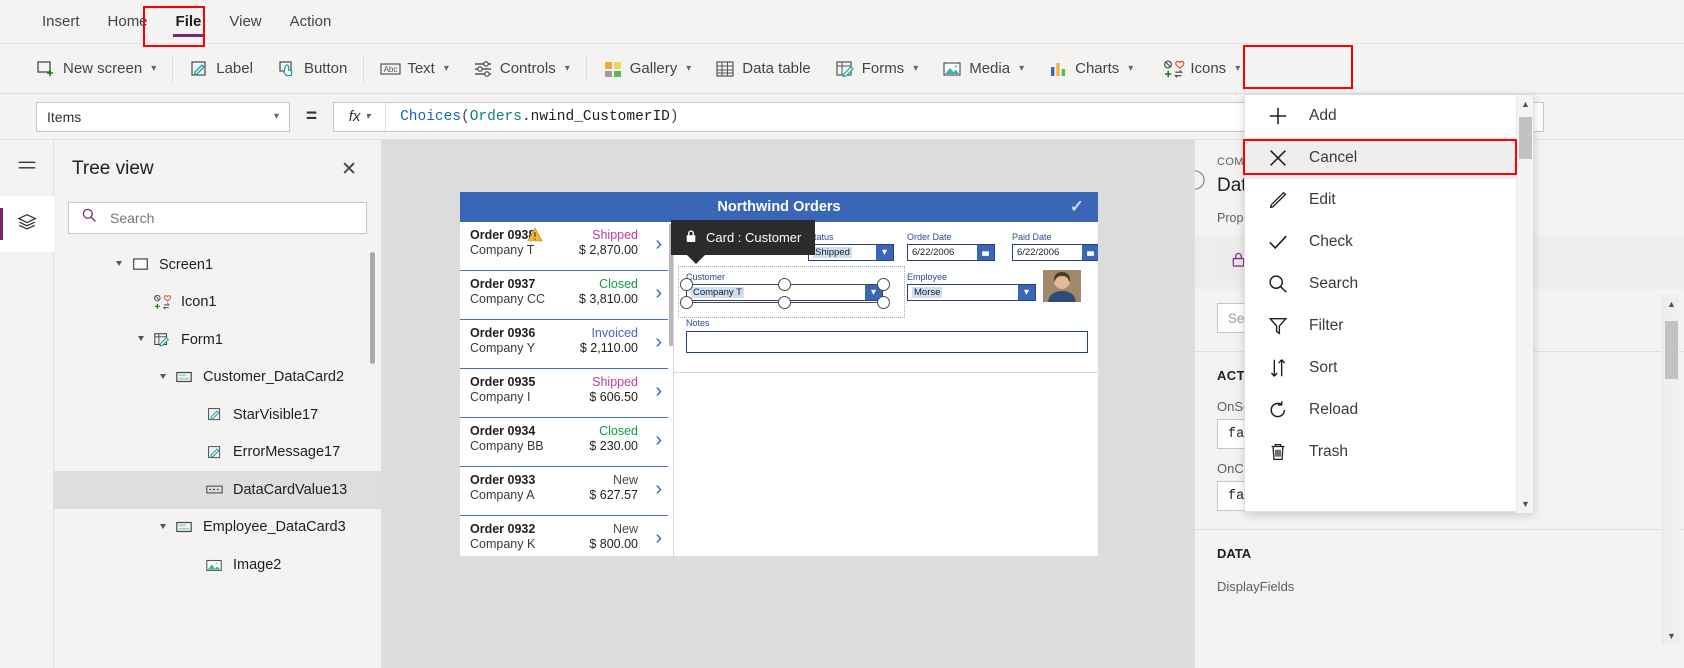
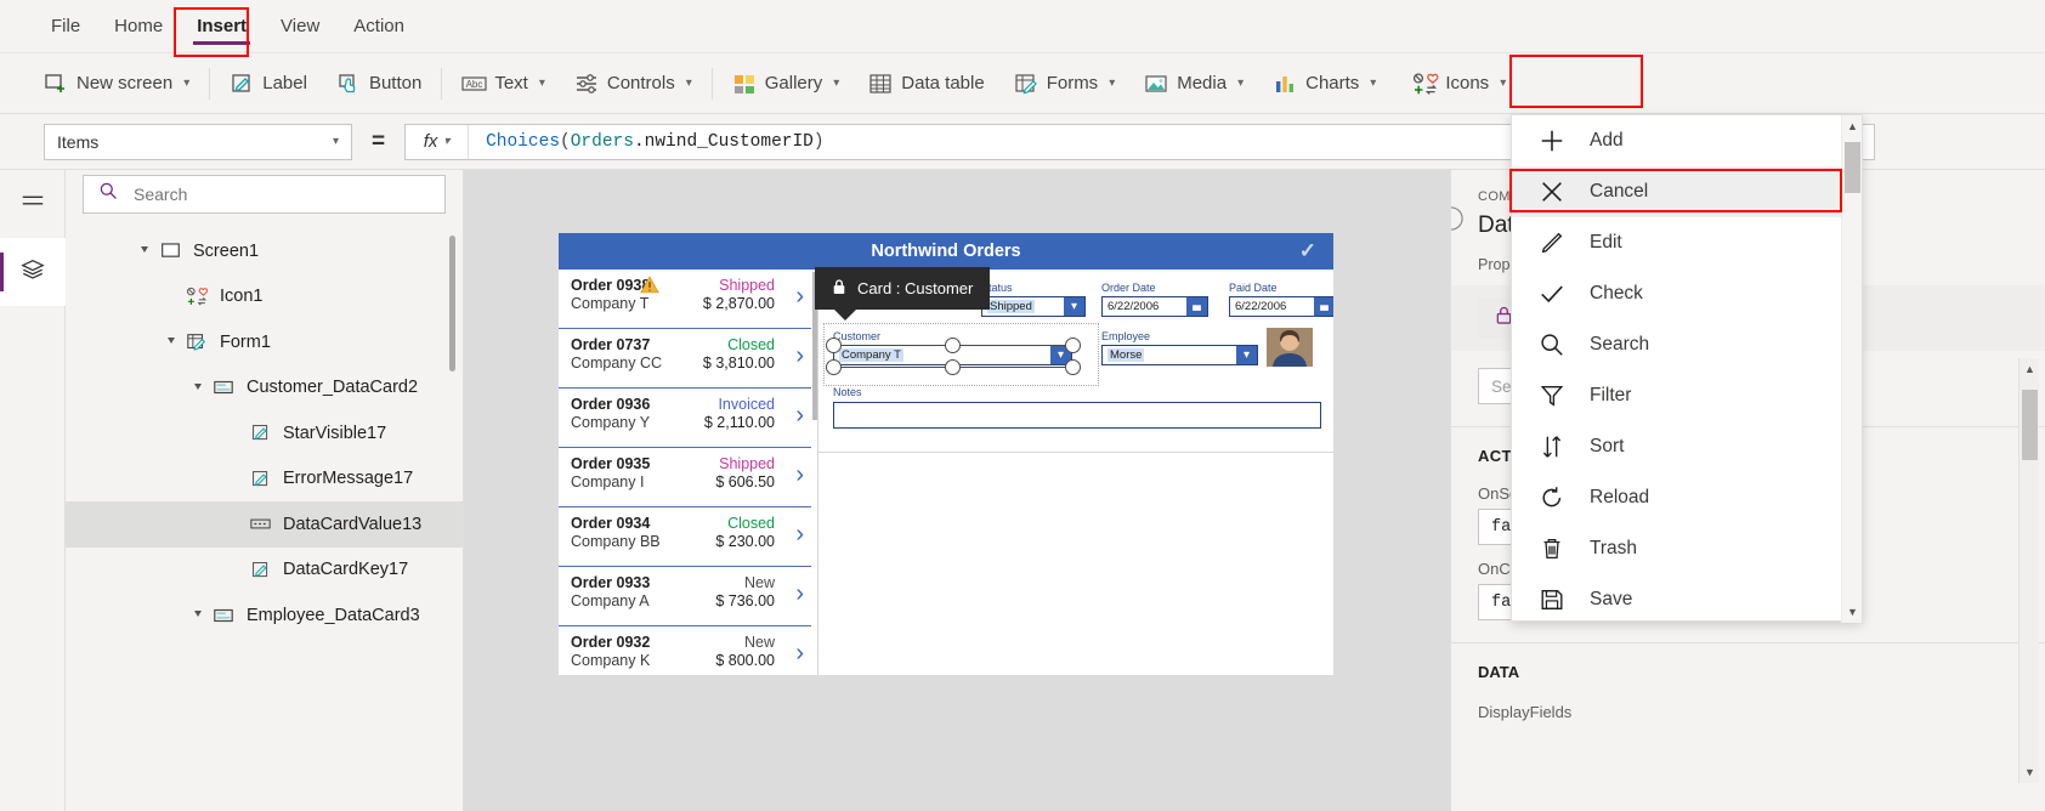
- Insert
+ File
  Home
- File
+ Insert
  View
  Action
  New screen
  ▾
  Label
  Button
  Abc
  Text
  ▾
  Controls
  ▾
  Gallery
  ▾
  Data table
  Forms
  ▾
  Media
  ▾
  Charts
  ▾
  Icons
  ▾
  Items
  ▾
  =
  fx
  ▾
  Choices(Orders.nwind_CustomerID)
- Tree view
- ✕
  Search
  Screen1
  Icon1
  Form1
  Customer_DataCard2
  StarVisible17
  ErrorMessage17
  DataCardValue13
+ DataCardKey17
  Employee_DataCard3
- Image2
  Northwind Orders
  ✓
  Order 093
  Shipped
  Company T
  $ 2,870.00
  ›
- Order 0937
+ Order 0737
  Closed
  Company CC
  $ 3,810.00
  ›
  Order 0936
  Invoiced
  Company Y
  $ 2,110.00
  ›
  Order 0935
  Shipped
  Company I
  $ 606.50
  ›
  Order 0934
  Closed
  Company BB
  $ 230.00
  ›
  Order 0933
  New
  Company A
- $ 627.57
+ $ 736.00
  ›
  Order 0932
  New
  Company K
  $ 800.00
  ›
  Shipped
  ▾
  Order Date
  6/22/2006
  Paid Date
  6/22/2006
  Customer
  Company T
  ▾
  Employee
  Morse
  ▾
  Notes
  Card : Customer
  Prop
  OnS
  OnC
  DATA
  DisplayFields
  ▲
  ▼
  Add
  Cancel
  Edit
  Check
  Search
  Filter
  Sort
  Reload
  Trash
+ Save
  ▲
  ▼
